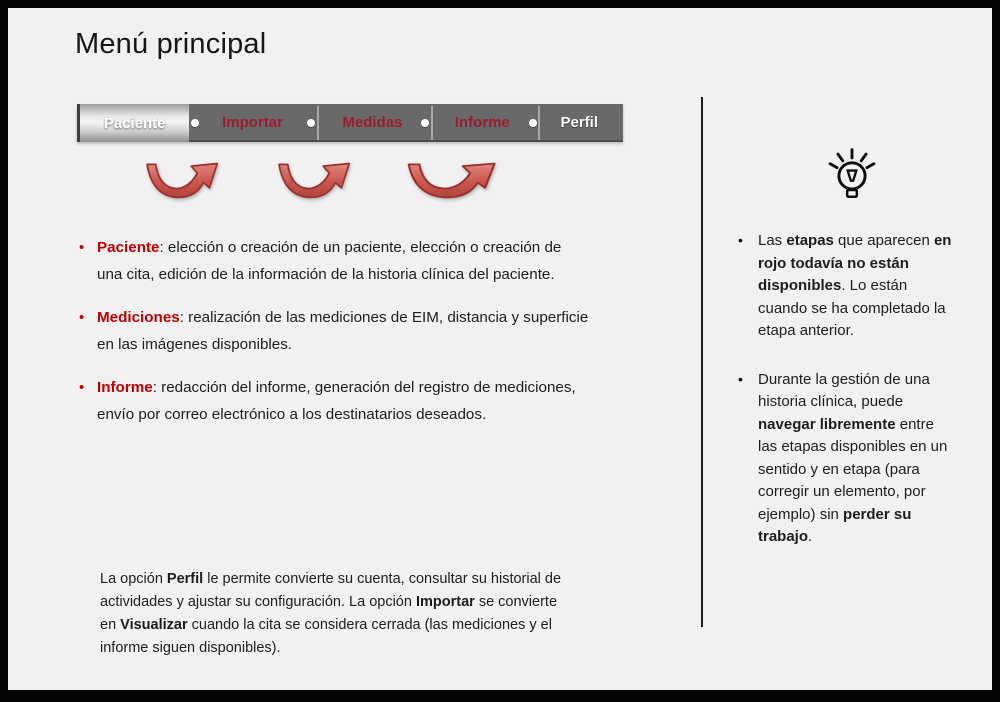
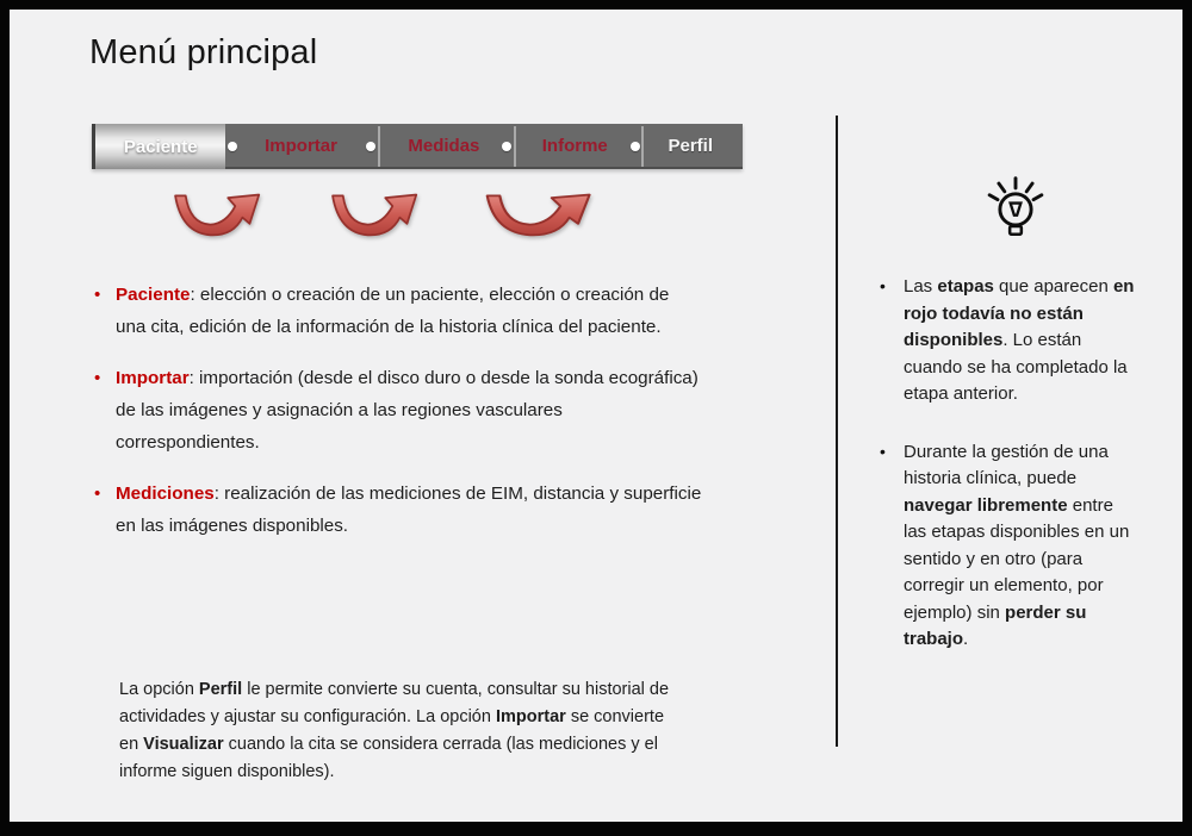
  Menú principal
  Paciente
  Importar
  Medidas
  Informe
  Perfil
  Paciente: elección o creación de un paciente, elección o creación de una cita, edición de la información de la historia clínica del paciente.
+ Importar: importación (desde el disco duro o desde la sonda ecográfica) de las imágenes y asignación a las regiones vasculares correspondientes.
  Mediciones: realización de las mediciones de EIM, distancia y superficie en las imágenes disponibles.
- Informe: redacción del informe, generación del registro de mediciones, envío por correo electrónico a los destinatarios deseados.
  La opción Perfil le permite convierte su cuenta, consultar su historial de actividades y ajustar su configuración. La opción Importar se convierte en Visualizar cuando la cita se considera cerrada (las mediciones y el informe siguen disponibles).
  Las etapas que aparecen en rojo todavía no están disponibles. Lo están cuando se ha completado la etapa anterior.
- Durante la gestión de una historia clínica, puede navegar libremente entre las etapas disponibles en un sentido y en etapa (para corregir un elemento, por ejemplo) sin perder su trabajo.
+ Durante la gestión de una historia clínica, puede navegar libremente entre las etapas disponibles en un sentido y en otro (para corregir un elemento, por ejemplo) sin perder su trabajo.
